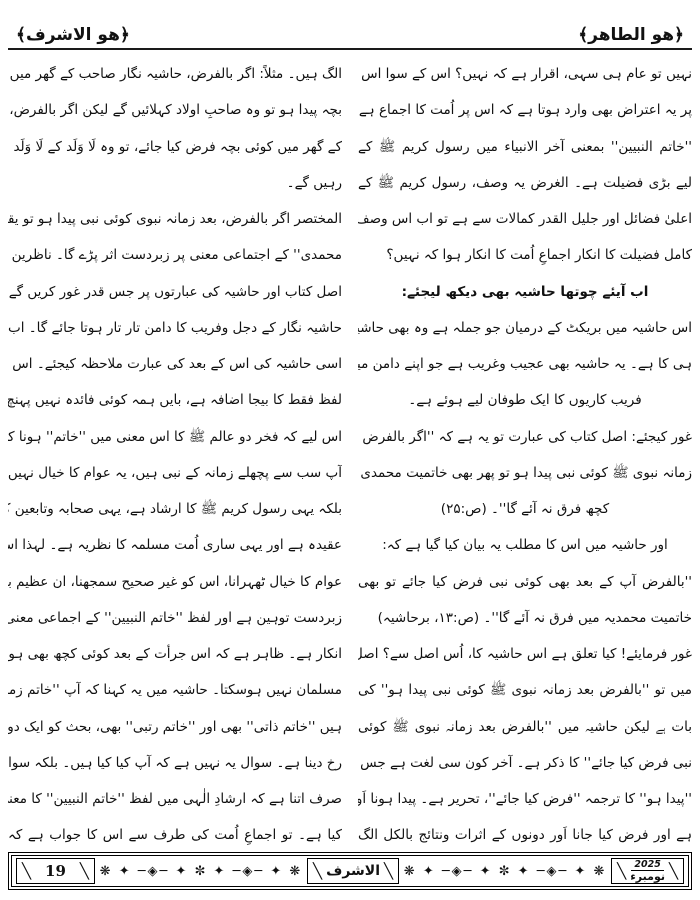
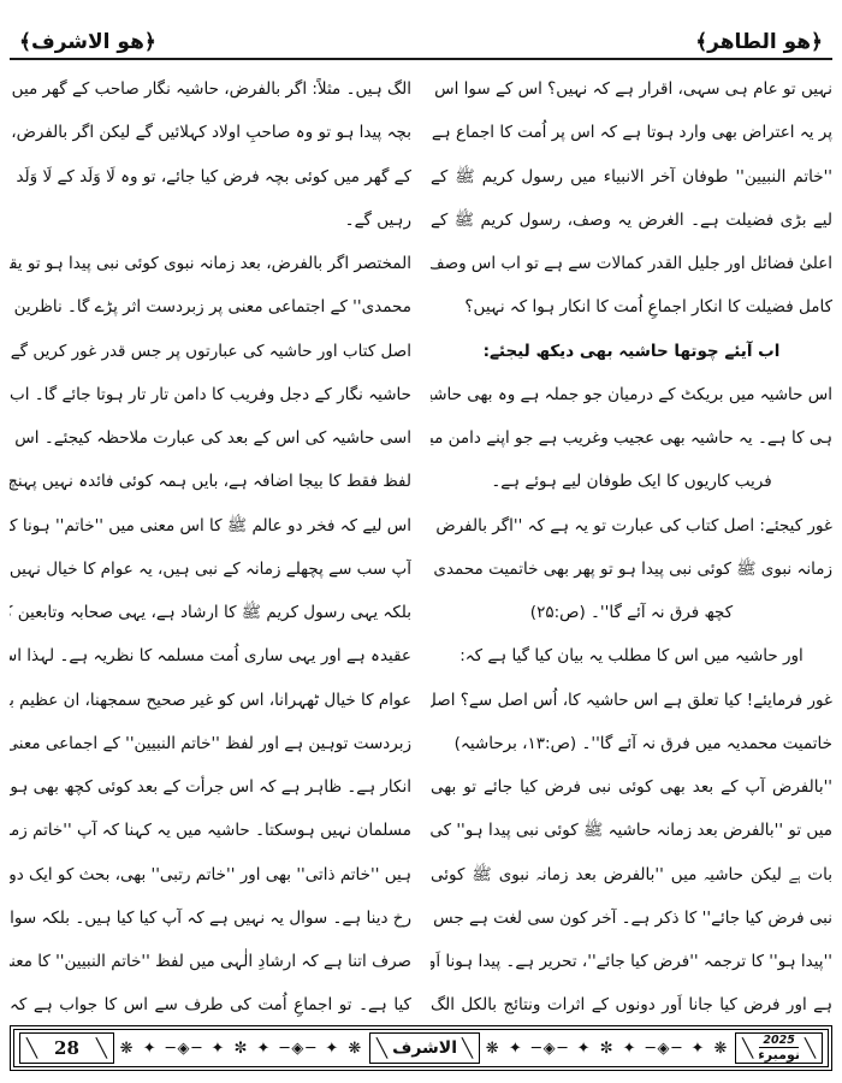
  ﴿هو الطاهر﴾
  ﴿هو الاشرف﴾
  نہیں تو عام ہی سہی، اقرار ہے کہ نہیں؟ اس کے سوا اس
  پر یہ اعتراض بھی وارد ہوتا ہے کہ اس پر اُمت کا اجماع ہے
- ''خاتم النبیین'' بمعنی آخر الانبیاء میں رسول کریم ﷺ کے
+ ''خاتم النبیین'' طوفان آخر الانبیاء میں رسول کریم ﷺ کے
  لیے بڑی فضیلت ہے۔ الغرض یہ وصف، رسول کریم ﷺ کے
  اعلیٰ فضائل اور جلیل القدر کمالات سے ہے تو اب اس وصف
  کامل فضیلت کا انکار اجماعِ اُمت کا انکار ہوا کہ نہیں؟
  اب آیئے چوتھا حاشیہ بھی دیکھ لیجئے:
  اس حاشیہ میں بریکٹ کے درمیان جو جملہ ہے وہ بھی حاشی
  ہی کا ہے۔ یہ حاشیہ بھی عجیب وغریب ہے جو اپنے دامن می
  فریب کاریوں کا ایک طوفان لیے ہوئے ہے۔
  غور کیجئے: اصل کتاب کی عبارت تو یہ ہے کہ ''اگر بالفرض
  زمانہ نبوی ﷺ کوئی نبی پیدا ہو تو پھر بھی خاتمیت محمدی
  کچھ فرق نہ آئے گا''۔ (ص:۲۵)
  اور حاشیہ میں اس کا مطلب یہ بیان کیا گیا ہے کہ:
- ''بالفرض آپ کے بعد بھی کوئی نبی فرض کیا جائے تو بھی
+ غور فرمایئے! کیا تعلق ہے اس حاشیہ کا، اُس اصل سے؟ اصل
  خاتمیت محمدیہ میں فرق نہ آئے گا''۔ (ص:۱۳، برحاشیہ)
- غور فرمایئے! کیا تعلق ہے اس حاشیہ کا، اُس اصل سے؟ اصل
+ ''بالفرض آپ کے بعد بھی کوئی نبی فرض کیا جائے تو بھی
- میں تو ''بالفرض بعد زمانہ نبوی ﷺ کوئی نبی پیدا ہو'' کی
+ میں تو ''بالفرض بعد زمانہ حاشیہ ﷺ کوئی نبی پیدا ہو'' کی
  بات ہے لیکن حاشیہ میں ''بالفرض بعد زمانہ نبوی ﷺ کوئی
  نبی فرض کیا جائے'' کا ذکر ہے۔ آخر کون سی لغت ہے جس
  ''پیدا ہو'' کا ترجمہ ''فرض کیا جائے''، تحریر ہے۔ پیدا ہونا اَو
  ہے اور فرض کیا جانا اَور دونوں کے اثرات ونتائج بالکل الگ
  الگ ہیں۔ مثلاً: اگر بالفرض، حاشیہ نگار صاحب کے گھر میں
  بچہ پیدا ہو تو وہ صاحبِ اولاد کہلائیں گے لیکن اگر بالفرض،
  کے گھر میں کوئی بچہ فرض کیا جائے، تو وہ لَا وَلَد کے لَا وَلَد
  رہیں گے۔
  المختصر اگر بالفرض، بعد زمانہ نبوی کوئی نبی پیدا ہو تو یق
  محمدی'' کے اجتماعی معنی پر زبردست اثر پڑے گا۔ ناظرین
  اصل کتاب اور حاشیہ کی عبارتوں پر جس قدر غور کریں گے
  حاشیہ نگار کے دجل وفریب کا دامن تار تار ہوتا جائے گا۔ اب
  اسی حاشیہ کی اس کے بعد کی عبارت ملاحظہ کیجئے۔ اس
  لفظ فقط کا بیجا اضافہ ہے، بایں ہمہ کوئی فائدہ نہیں پہنچ
  اس لیے کہ فخر دو عالم ﷺ کا اس معنی میں ''خاتم'' ہونا ک
  آپ سب سے پچھلے زمانہ کے نبی ہیں، یہ عوام کا خیال نہیں
  بلکہ یہی رسول کریم ﷺ کا ارشاد ہے، یہی صحابہ وتابعین ک
  عقیدہ ہے اور یہی ساری اُمت مسلمہ کا نظریہ ہے۔ لہذا ا
  عوام کا خیال ٹھہرانا، اس کو غیر صحیح سمجھنا، ان عظیم ب
  زبردست توہین ہے اور لفظ ''خاتم النبیین'' کے اجماعی معنی
  انکار ہے۔ ظاہر ہے کہ اس جرأت کے بعد کوئی کچھ بھی ہو
  مسلمان نہیں ہوسکتا۔ حاشیہ میں یہ کہنا کہ آپ ''خاتم زم
  ہیں ''خاتم ذاتی'' بھی اور ''خاتم رتبی'' بھی، بحث کو ایک دو
  رخ دینا ہے۔ سوال یہ نہیں ہے کہ آپ کیا کیا ہیں۔ بلکہ سوا
  صرف اتنا ہے کہ ارشادِ الٰہی میں لفظ ''خاتم النبیین'' کا معن
  کیا ہے۔ تو اجماعِ اُمت کی طرف سے اس کا جواب ہے کہ
  ╲
- 19
+ 28
  ╲
  ❋ ✦ ─◈─ ✦ ✼ ✦ ─◈─ ✦ ❋
  ╲
  الاشرف
  ╲
  ❋ ✦ ─◈─ ✦ ✼ ✦ ─◈─ ✦ ❋
  ╲
  2025
  نومبرء
  ╲
